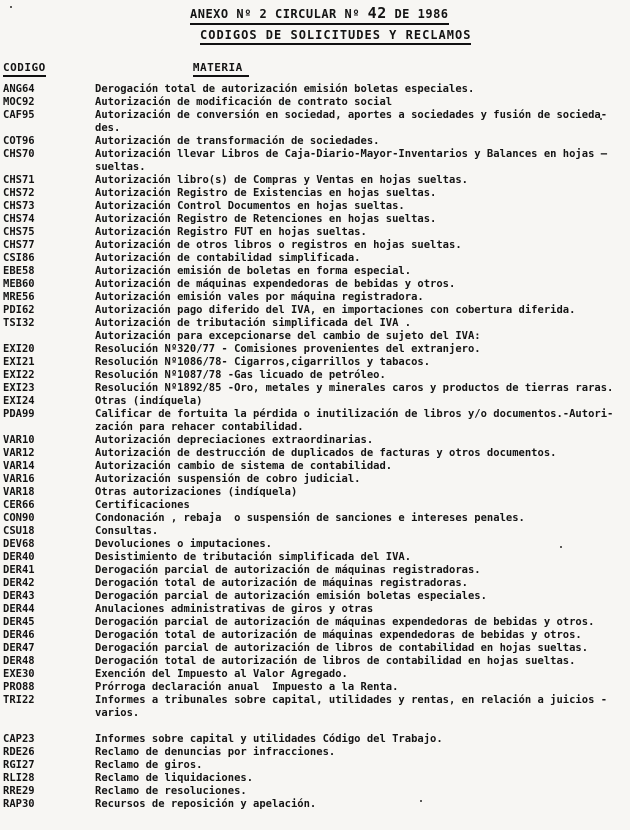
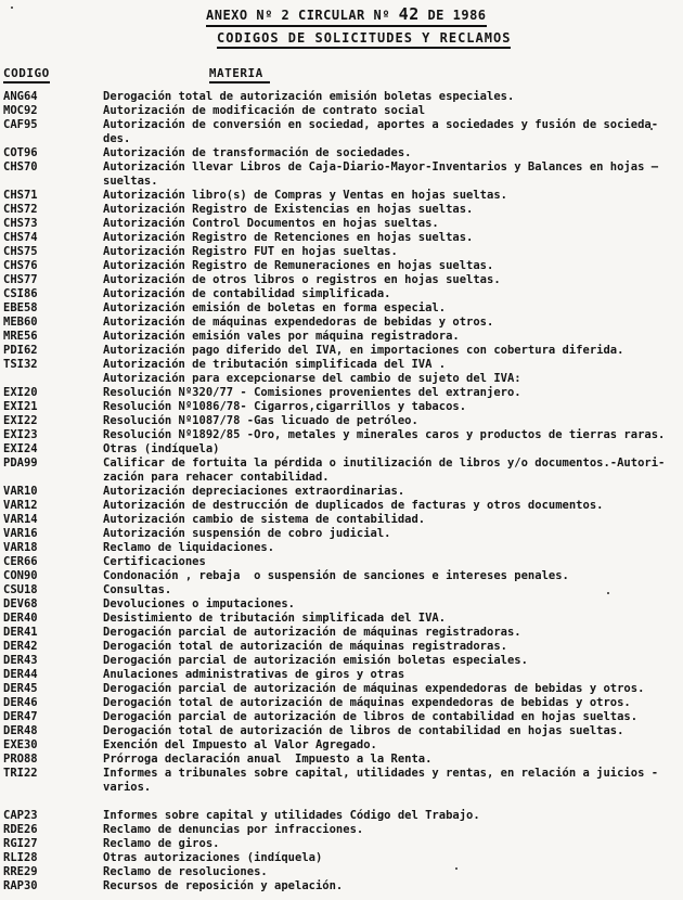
  ANEXO Nº 2 CIRCULAR Nº 42 DE 1986
  CODIGOS DE SOLICITUDES Y RECLAMOS
  CODIGO MATERIA
  ANG64
  Derogación total de autorización emisión boletas especiales.
  MOC92
  Autorización de modificación de contrato social
  CAF95
  Autorización de conversión en sociedad, aportes a sociedades y fusión de socieda-
  des.
  COT96
  Autorización de transformación de sociedades.
  CHS70
  Autorización llevar Libros de Caja-Diario-Mayor-Inventarios y Balances en hojas —
  sueltas.
  CHS71
  Autorización libro(s) de Compras y Ventas en hojas sueltas.
  CHS72
  Autorización Registro de Existencias en hojas sueltas.
  CHS73
  Autorización Control Documentos en hojas sueltas.
  CHS74
  Autorización Registro de Retenciones en hojas sueltas.
  CHS75
  Autorización Registro FUT en hojas sueltas.
+ CHS76
+ Autorización Registro de Remuneraciones en hojas sueltas.
  CHS77
  Autorización de otros libros o registros en hojas sueltas.
  CSI86
  Autorización de contabilidad simplificada.
  EBE58
  Autorización emisión de boletas en forma especial.
  MEB60
  Autorización de máquinas expendedoras de bebidas y otros.
  MRE56
  Autorización emisión vales por máquina registradora.
  PDI62
  Autorización pago diferido del IVA, en importaciones con cobertura diferida.
  TSI32
  Autorización de tributación simplificada del IVA .
  Autorización para excepcionarse del cambio de sujeto del IVA:
  EXI20
  Resolución Nº320/77 - Comisiones provenientes del extranjero.
  EXI21
  Resolución Nº1086/78- Cigarros,cigarrillos y tabacos.
  EXI22
  Resolución Nº1087/78 -Gas licuado de petróleo.
  EXI23
  Resolución Nº1892/85 -Oro, metales y minerales caros y productos de tierras raras.
  EXI24
  Otras (indíquela)
  PDA99
  Calificar de fortuita la pérdida o inutilización de libros y/o documentos.-Autori-
  zación para rehacer contabilidad.
  VAR10
  Autorización depreciaciones extraordinarias.
  VAR12
  Autorización de destrucción de duplicados de facturas y otros documentos.
  VAR14
  Autorización cambio de sistema de contabilidad.
  VAR16
  Autorización suspensión de cobro judicial.
  VAR18
- Otras autorizaciones (indíquela)
+ Reclamo de liquidaciones.
  CER66
  Certificaciones
  CON90
  Condonación , rebaja o suspensión de sanciones e intereses penales.
  CSU18
  Consultas.
  DEV68
  Devoluciones o imputaciones.
  DER40
  Desistimiento de tributación simplificada del IVA.
  DER41
  Derogación parcial de autorización de máquinas registradoras.
  DER42
  Derogación total de autorización de máquinas registradoras.
  DER43
  Derogación parcial de autorización emisión boletas especiales.
  DER44
  Anulaciones administrativas de giros y otras
  DER45
  Derogación parcial de autorización de máquinas expendedoras de bebidas y otros.
  DER46
  Derogación total de autorización de máquinas expendedoras de bebidas y otros.
  DER47
  Derogación parcial de autorización de libros de contabilidad en hojas sueltas.
  DER48
  Derogación total de autorización de libros de contabilidad en hojas sueltas.
  EXE30
  Exención del Impuesto al Valor Agregado.
  PRO88
  Prórroga declaración anual Impuesto a la Renta.
  TRI22
  Informes a tribunales sobre capital, utilidades y rentas, en relación a juicios -
  varios.
  CAP23
  Informes sobre capital y utilidades Código del Trabajo.
  RDE26
  Reclamo de denuncias por infracciones.
  RGI27
  Reclamo de giros.
  RLI28
- Reclamo de liquidaciones.
+ Otras autorizaciones (indíquela)
  RRE29
  Reclamo de resoluciones.
  RAP30
  Recursos de reposición y apelación.
